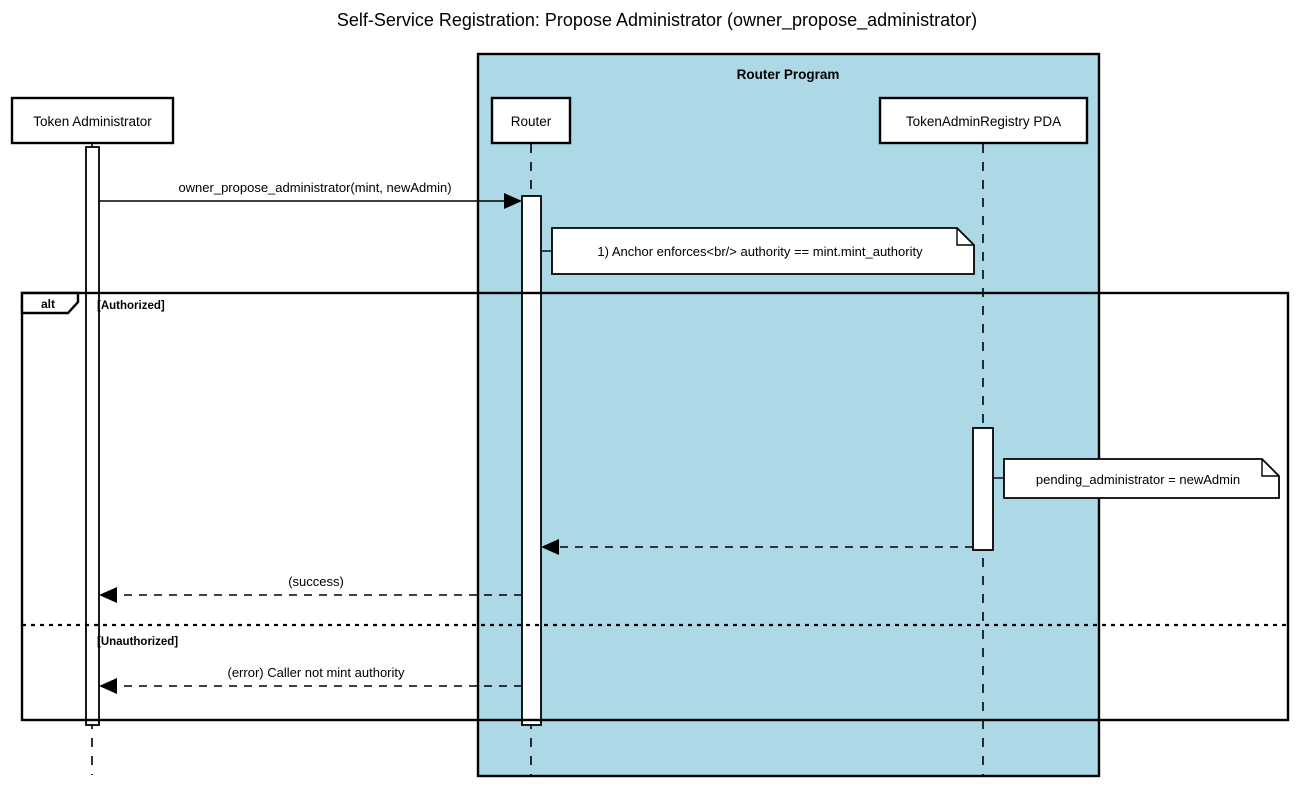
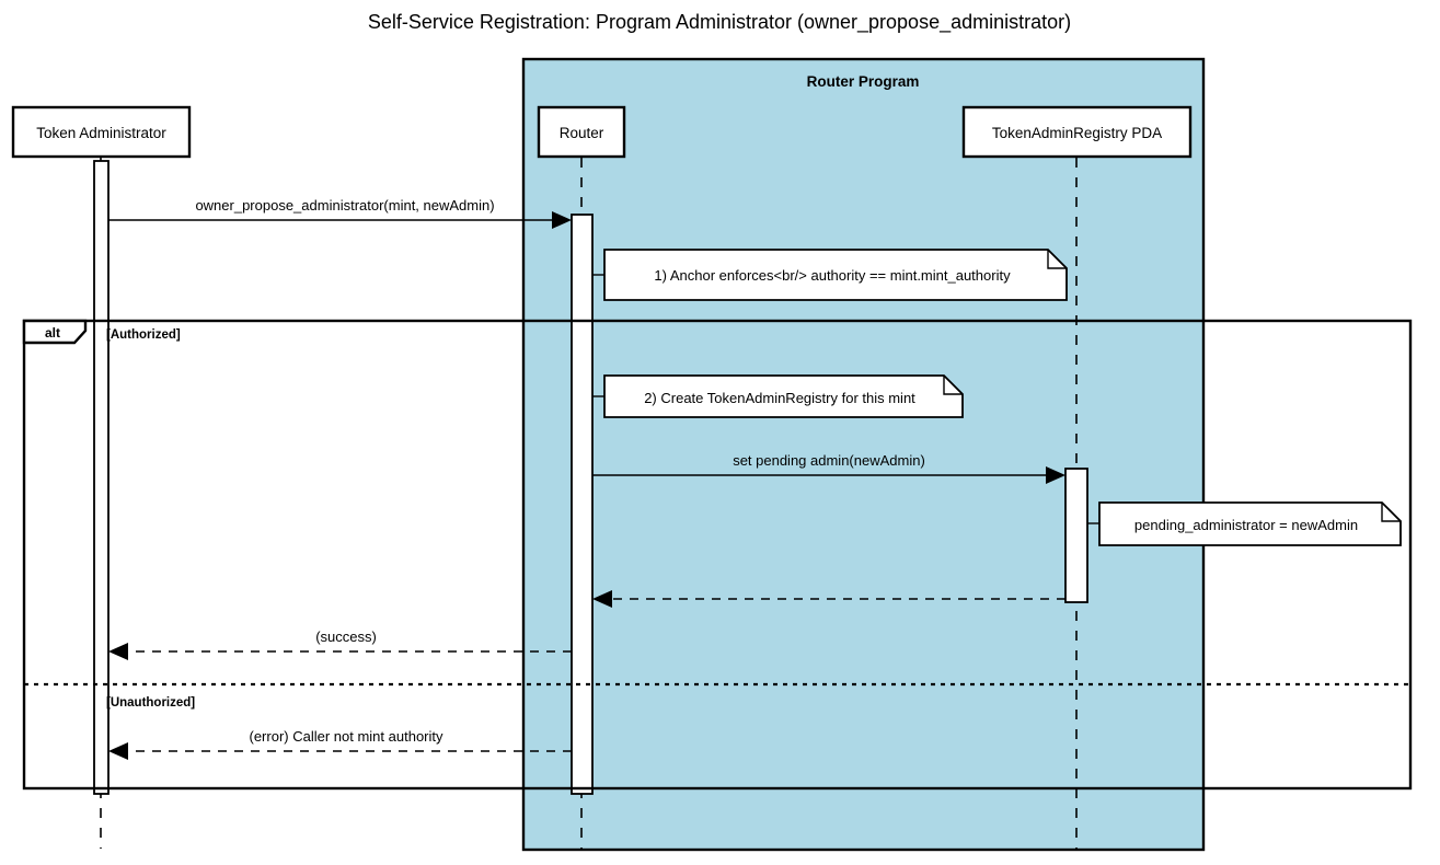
- Self-Service Registration: Propose Administrator (owner_propose_administrator)
+ Self-Service Registration: Program Administrator (owner_propose_administrator)
  Router Program
  Token Administrator
  Router
  TokenAdminRegistry PDA
  owner_propose_administrator(mint, newAdmin)
  1) Anchor enforces<br/> authority == mint.mint_authority
  alt
  [Authorized]
  [Unauthorized]
+ 2) Create TokenAdminRegistry for this mint
+ set pending admin(newAdmin)
  pending_administrator = newAdmin
  (success)
  (error) Caller not mint authority
